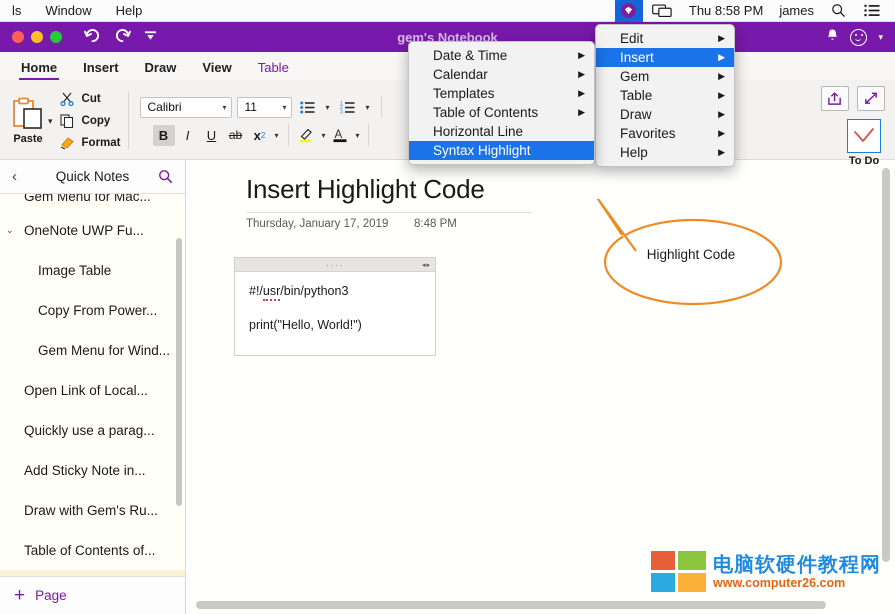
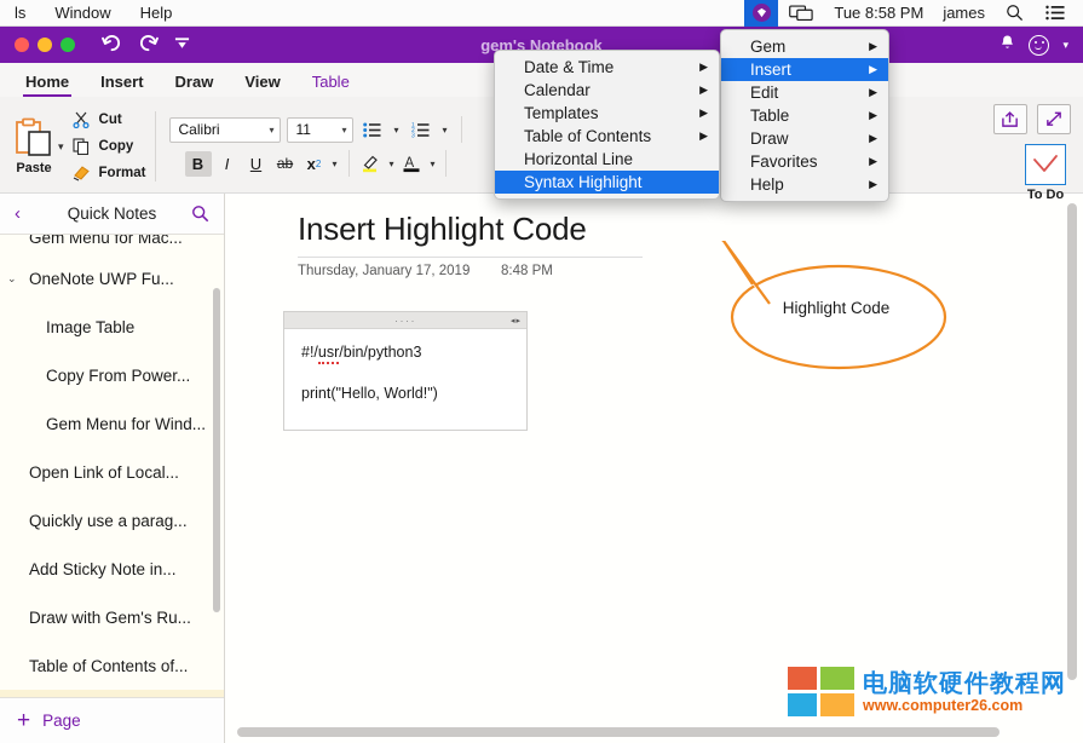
  ls
  Window
  Help
- Thu 8:58 PM
+ Tue 8:58 PM
  james
  gem's Notebook
  ▾
  Home
  Insert
  Draw
  View
  Table
  Paste
  ▾
  Cut
  Copy
  Format
  Calibri
  ▾
  11
  ▾
  ▾
  ▾
  B
  I
  U
  ab
  x
  2
  ▾
  ▾
  A
  ▾
  To Do
  ‹
  Quick Notes
  Gem Menu for Mac...
  ⌄
  OneNote UWP Fu...
  Image Table
  Copy From Power...
  Gem Menu for Wind...
  Open Link of Local...
  Quickly use a parag...
  Add Sticky Note in...
  Draw with Gem's Ru...
  Table of Contents of...
  +
  Page
  Insert Highlight Code
  Thursday, January 17, 2019
  8:48 PM
  ····
  #!/usr/bin/python3
  print("Hello, World!")
  Highlight Code
  电脑软硬件教程网
  www.computer26.com
- Edit
+ Gem
  ▶
  Insert
  ▶
- Gem
+ Edit
  ▶
  Table
  ▶
  Draw
  ▶
  Favorites
  ▶
  Help
  ▶
  Date & Time
  ▶
  Calendar
  ▶
  Templates
  ▶
  Table of Contents
  ▶
  Horizontal Line
  Syntax Highlight
